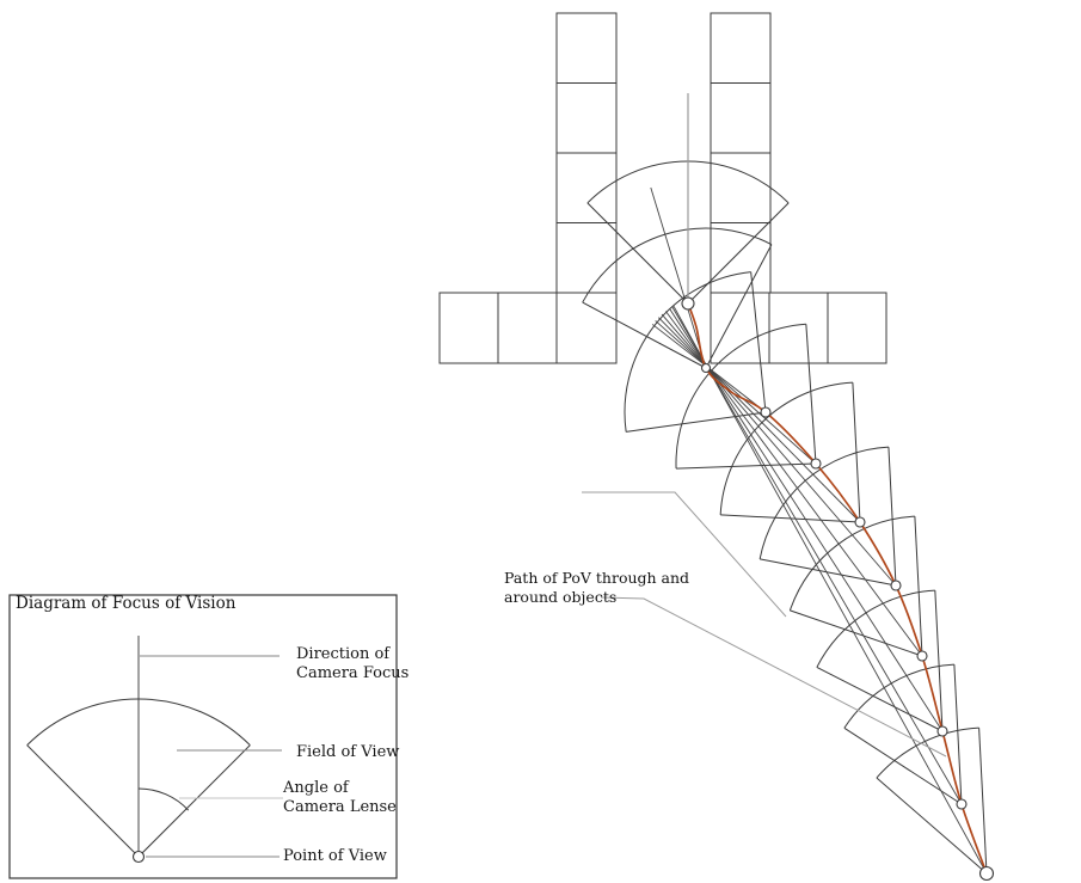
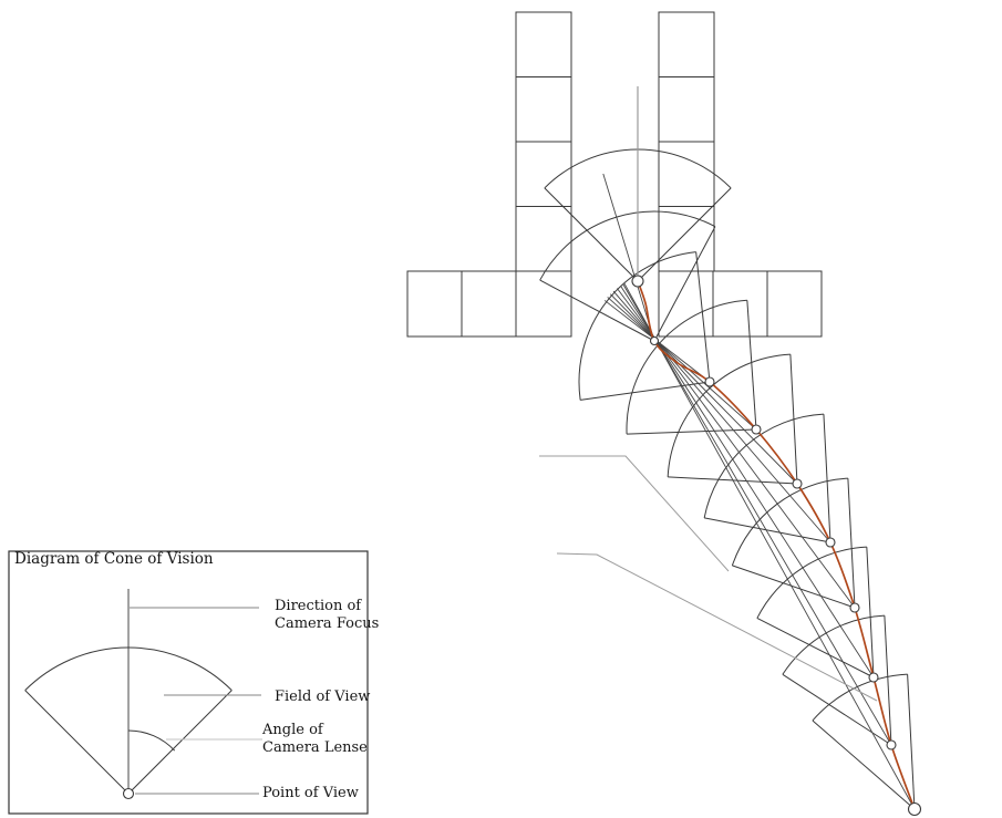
- Path of PoV through and
- around objects
- Diagram of Focus of Vision
+ Diagram of Cone of Vision
  Direction of
  Camera Focus
  Field of View
  Angle of
  Camera Lense
  Point of View
